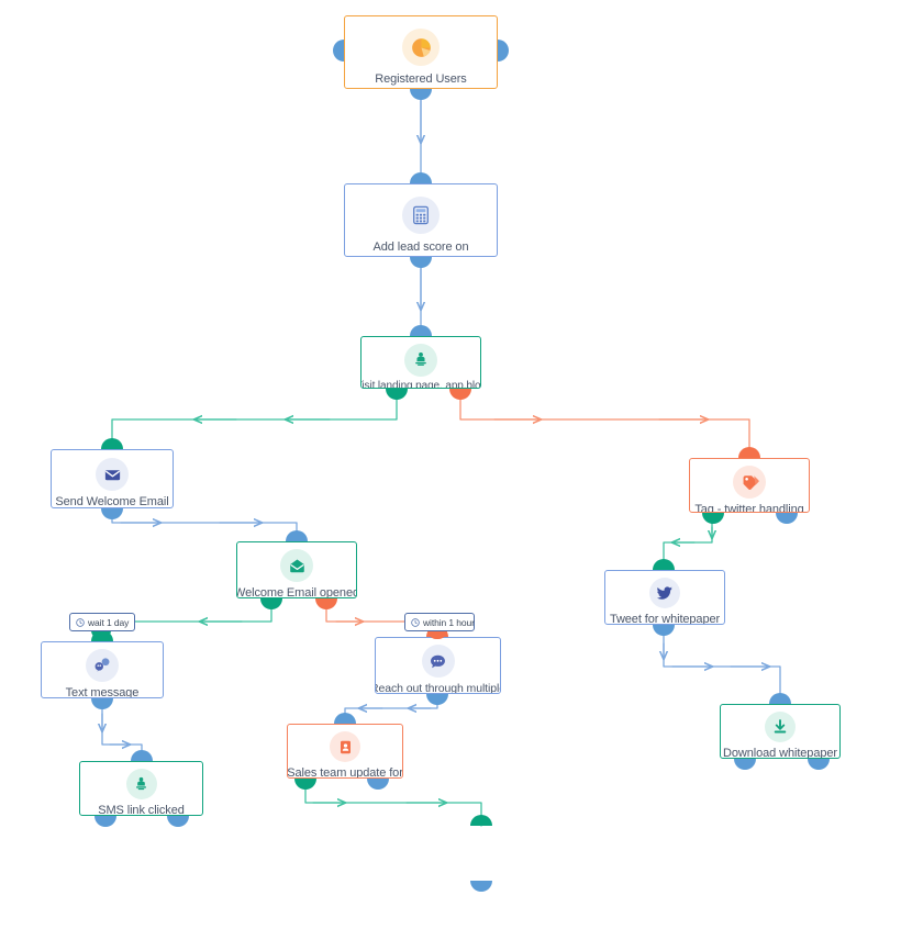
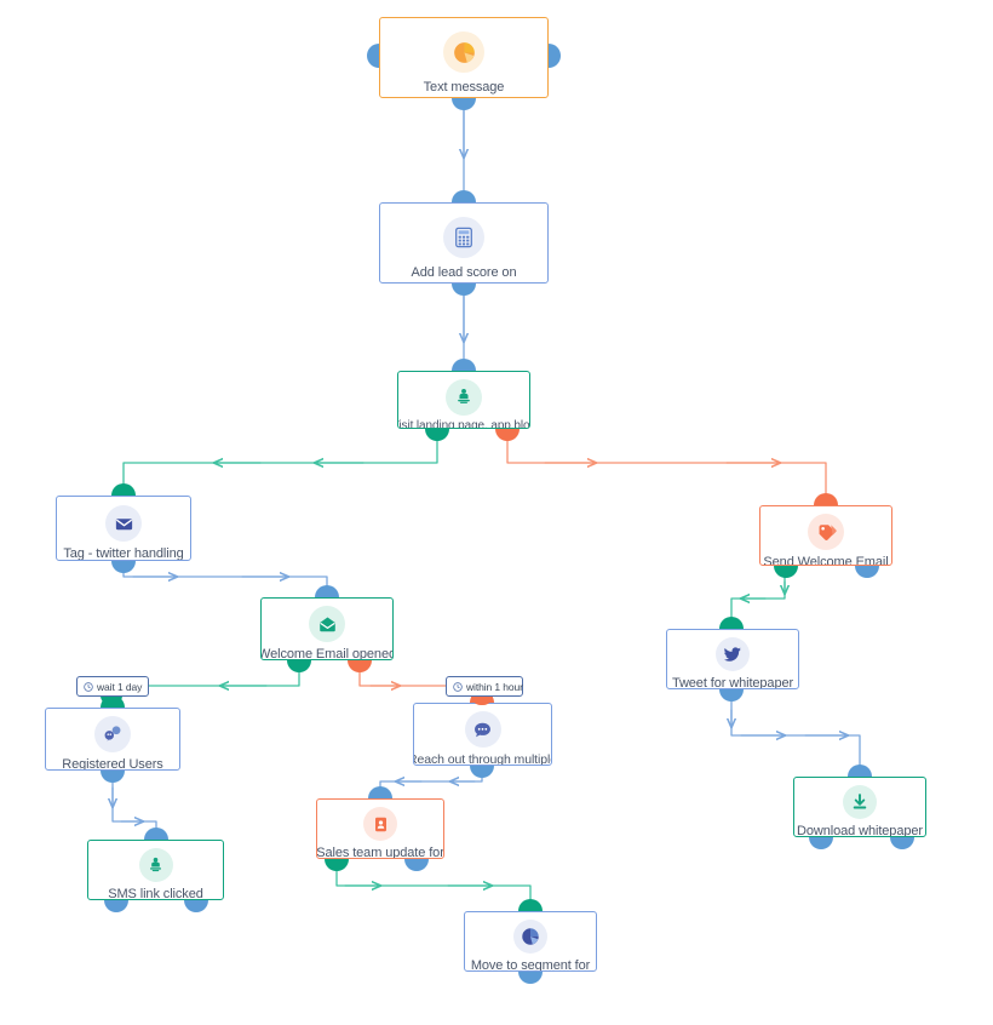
- Registered Users
+ Text message
  Add lead score on
  isit landing page, app,blo
- Send Welcome Email
+ Tag - twitter handling
  Welcome Email opened
  wait 1 day
  within 1 hour
- Text message
+ Registered Users
  SMS link clicked
  each out through multipl
  Sales team update for
+ Move to segment for
- Tag - twitter handling
+ Send Welcome Email
  Tweet for whitepaper
  Download whitepaper
